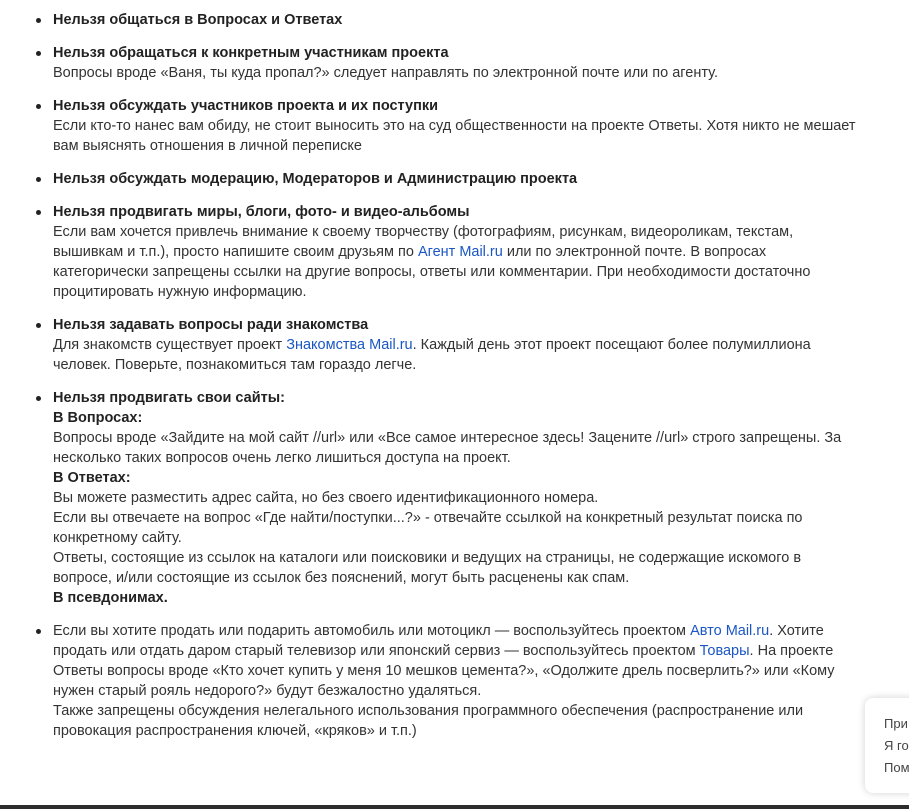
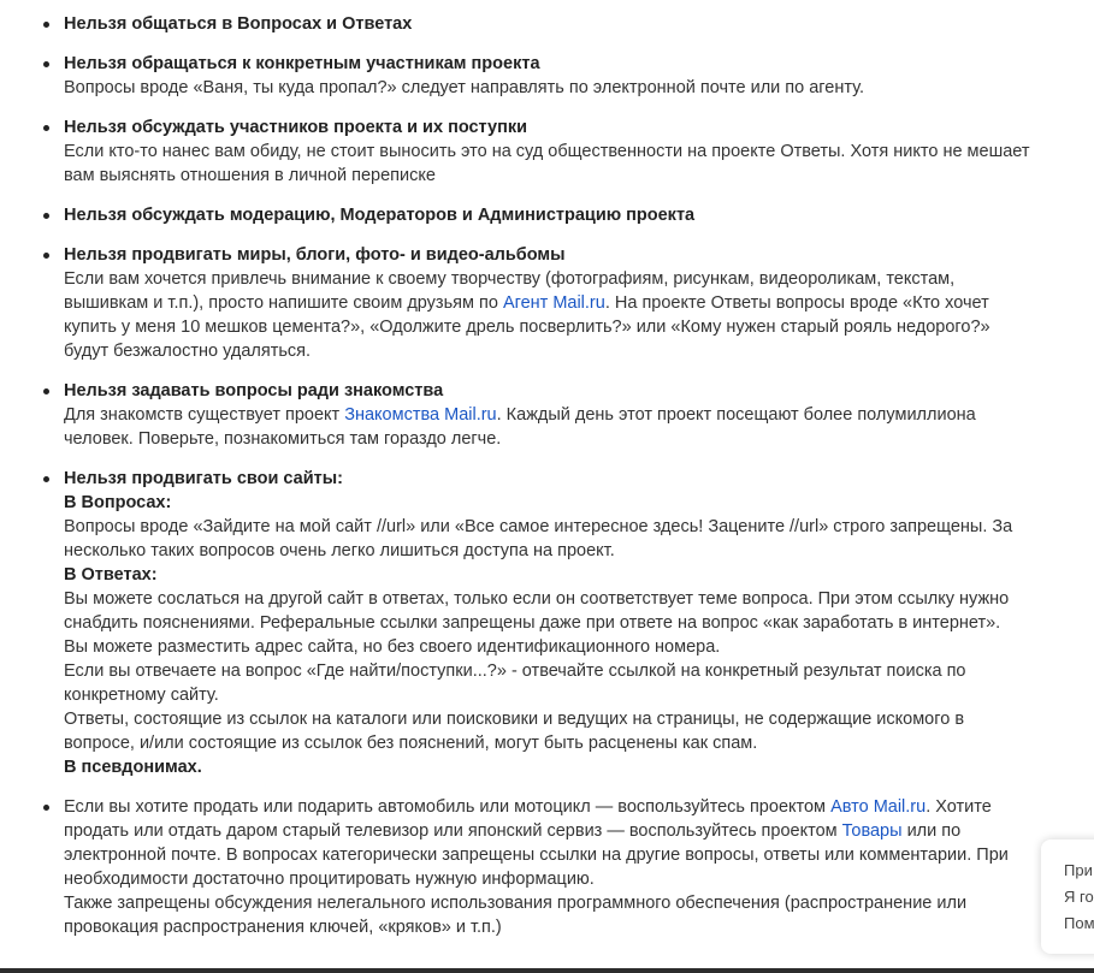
  Нельзя общаться в Вопросах и Ответах
  Нельзя обращаться к конкретным участникам проекта
  Вопросы вроде «Ваня, ты куда пропал?» следует направлять по электронной почте или по агенту.
  Нельзя обсуждать участников проекта и их поступки
  Если кто-то нанес вам обиду, не стоит выносить это на суд общественности на проекте Ответы. Хотя никто не мешает вам выяснять отношения в личной переписке
  Нельзя обсуждать модерацию, Модераторов и Администрацию проекта
  Нельзя продвигать миры, блоги, фото- и видео-альбомы
- Если вам хочется привлечь внимание к своему творчеству (фотографиям, рисункам, видеороликам, текстам, вышивкам и т.п.), просто напишите своим друзьям по Агент Mail.ru или по электронной почте. В вопросах категорически запрещены ссылки на другие вопросы, ответы или комментарии. При необходимости достаточно процитировать нужную информацию.
+ Если вам хочется привлечь внимание к своему творчеству (фотографиям, рисункам, видеороликам, текстам, вышивкам и т.п.), просто напишите своим друзьям по Агент Mail.ru. На проекте Ответы вопросы вроде «Кто хочет купить у меня 10 мешков цемента?», «Одолжите дрель посверлить?» или «Кому нужен старый рояль недорого?» будут безжалостно удаляться.
  Нельзя задавать вопросы ради знакомства
  Для знакомств существует проект Знакомства Mail.ru. Каждый день этот проект посещают более полумиллиона человек. Поверьте, познакомиться там гораздо легче.
  Нельзя продвигать свои сайты:
  В Вопросах:
  Вопросы вроде «Зайдите на мой сайт //url» или «Все самое интересное здесь! Зацените //url» строго запрещены. За несколько таких вопросов очень легко лишиться доступа на проект.
  В Ответах:
+ Вы можете сослаться на другой сайт в ответах, только если он соответствует теме вопроса. При этом ссылку нужно снабдить пояснениями. Реферальные ссылки запрещены даже при ответе на вопрос «как заработать в интернет».
  Вы можете разместить адрес сайта, но без своего идентификационного номера.
  Если вы отвечаете на вопрос «Где найти/поступки...?» - отвечайте ссылкой на конкретный результат поиска по конкретному сайту.
  Ответы, состоящие из ссылок на каталоги или поисковики и ведущих на страницы, не содержащие искомого в вопросе, и/или состоящие из ссылок без пояснений, могут быть расценены как спам.
  В псевдонимах.
- Если вы хотите продать или подарить автомобиль или мотоцикл — воспользуйтесь проектом Авто Mail.ru. Хотите продать или отдать даром старый телевизор или японский сервиз — воспользуйтесь проектом Товары. На проекте Ответы вопросы вроде «Кто хочет купить у меня 10 мешков цемента?», «Одолжите дрель посверлить?» или «Кому нужен старый рояль недорого?» будут безжалостно удаляться.
+ Если вы хотите продать или подарить автомобиль или мотоцикл — воспользуйтесь проектом Авто Mail.ru. Хотите продать или отдать даром старый телевизор или японский сервиз — воспользуйтесь проектом Товары или по электронной почте. В вопросах категорически запрещены ссылки на другие вопросы, ответы или комментарии. При необходимости достаточно процитировать нужную информацию.
  Также запрещены обсуждения нелегального использования программного обеспечения (распространение или провокация распространения ключей, «кряков» и т.п.)
  При
  Я го
  Пом
